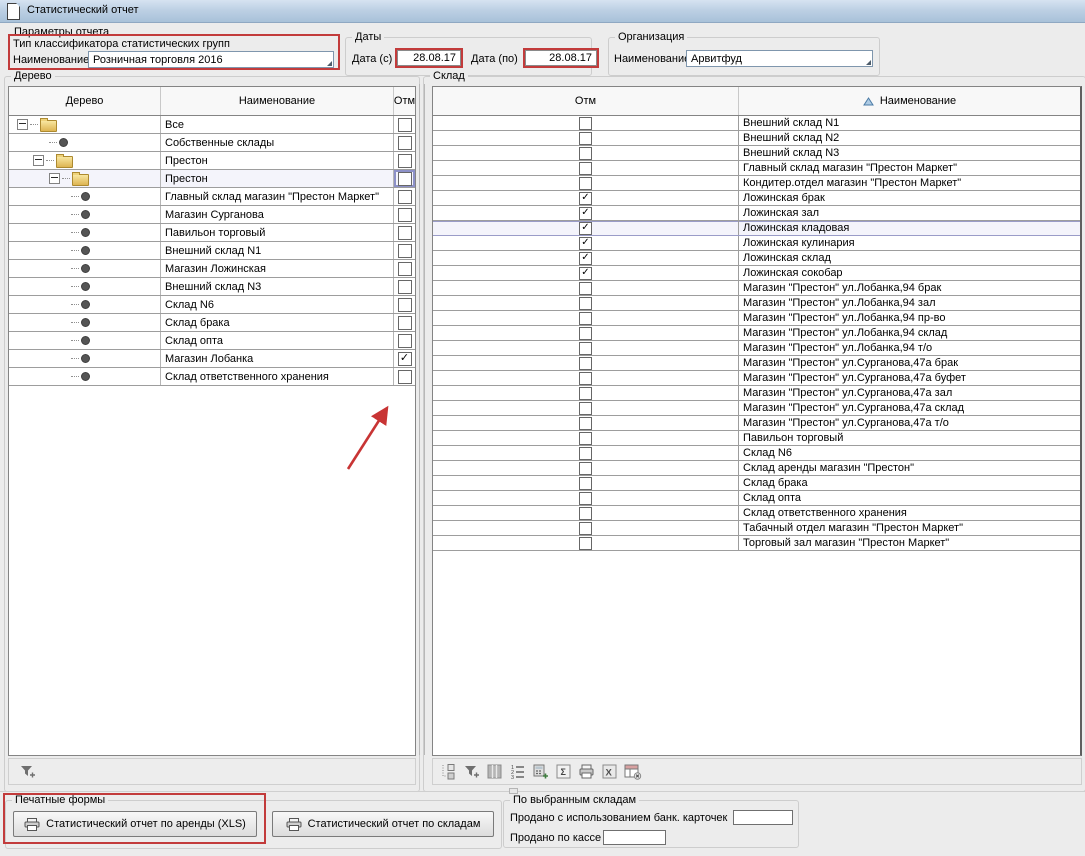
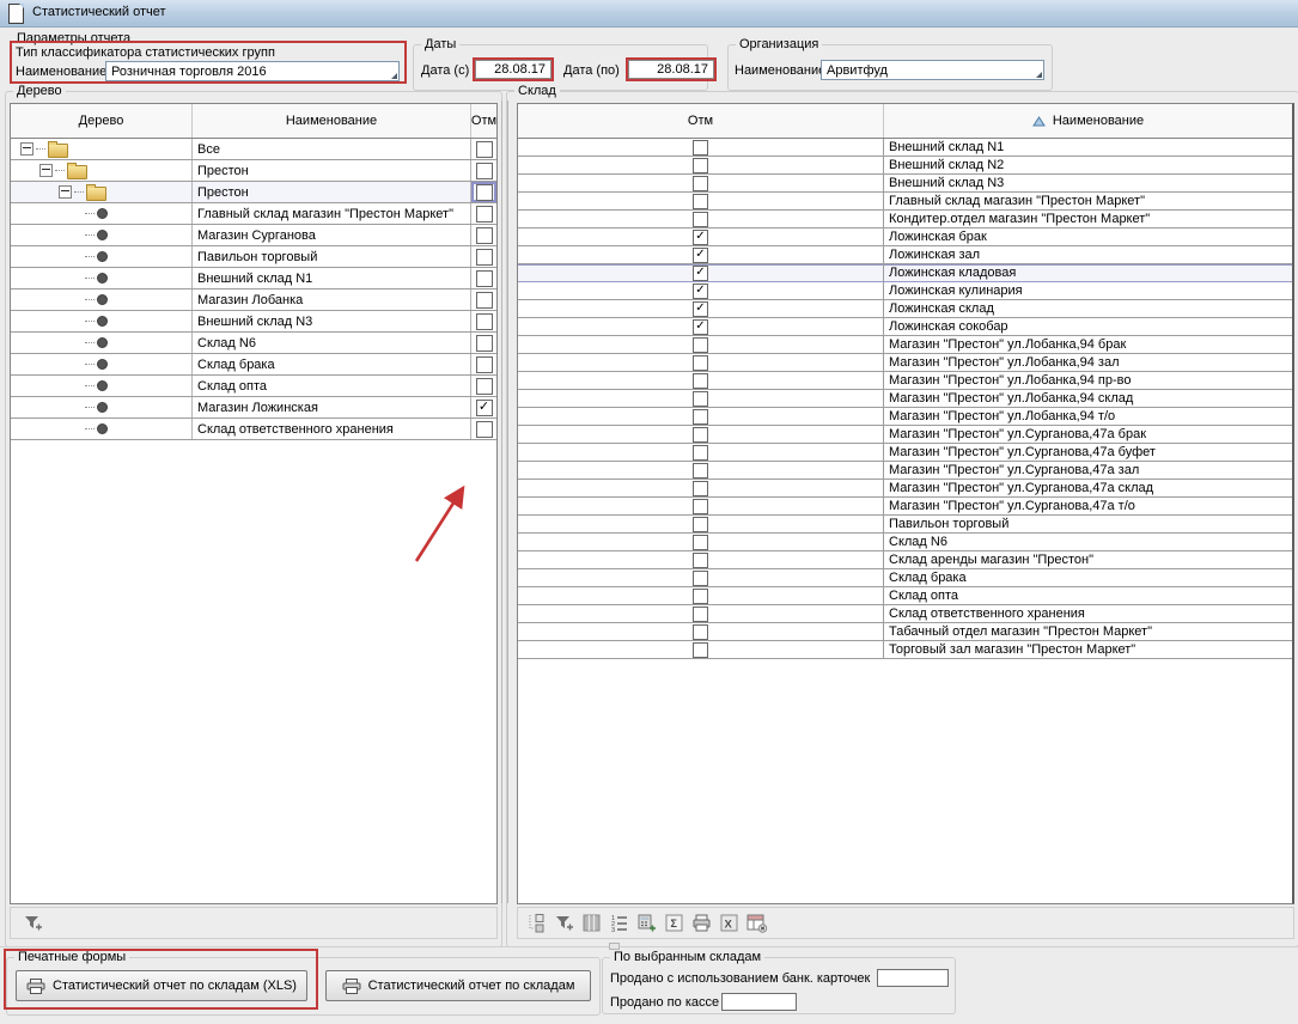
  Статистический отчет
  Параметры отчета
  Тип классификатора статистических групп
  Наименование
  Розничная торговля 2016
  Даты
  Дата (с)
  28.08.17
  Дата (по)
  28.08.17
  Организация
  Наименовани
  Арвитфуд
  Дерево
  Дерево
  Наименование
  Отм
  Все
- Собственные склады
  Престон
  Престон
  Главный склад магазин "Престон Маркет"
  Магазин Сурганова
  Павильон торговый
  Внешний склад N1
- Магазин Ложинская
+ Магазин Лобанка
  Внешний склад N3
  Склад N6
  Склад брака
  Склад опта
- Магазин Лобанка
+ Магазин Ложинская
  ✓
  Склад ответственного хранения
  Склад
  Отм
  Наименование
  Внешний склад N1
  Внешний склад N2
  Внешний склад N3
  Главный склад магазин "Престон Маркет"
  Кондитер.отдел магазин "Престон Маркет"
  ✓
  Ложинская брак
  ✓
  Ложинская зал
  ✓
  Ложинская кладовая
  ✓
  Ложинская кулинария
  ✓
  Ложинская склад
  ✓
  Ложинская сокобар
  Магазин "Престон" ул.Лобанка,94 брак
  Магазин "Престон" ул.Лобанка,94 зал
  Магазин "Престон" ул.Лобанка,94 пр-во
  Магазин "Престон" ул.Лобанка,94 склад
  Магазин "Престон" ул.Лобанка,94 т/о
  Магазин "Престон" ул.Сурганова,47а брак
  Магазин "Престон" ул.Сурганова,47а буфет
  Магазин "Престон" ул.Сурганова,47а зал
  Магазин "Престон" ул.Сурганова,47а склад
  Магазин "Престон" ул.Сурганова,47а т/о
  Павильон торговый
  Склад N6
  Склад аренды магазин "Престон"
  Склад брака
  Склад опта
  Склад ответственного хранения
  Табачный отдел магазин "Престон Маркет"
  Торговый зал магазин "Престон Маркет"
  Σ
  X
  Печатные формы
- Статистический отчет по аренды (XLS)
+ Статистический отчет по складам (XLS)
  Статистический отчет по складам
  По выбранным складам
  Продано с использованием банк. карточек
  Продано по кассе
